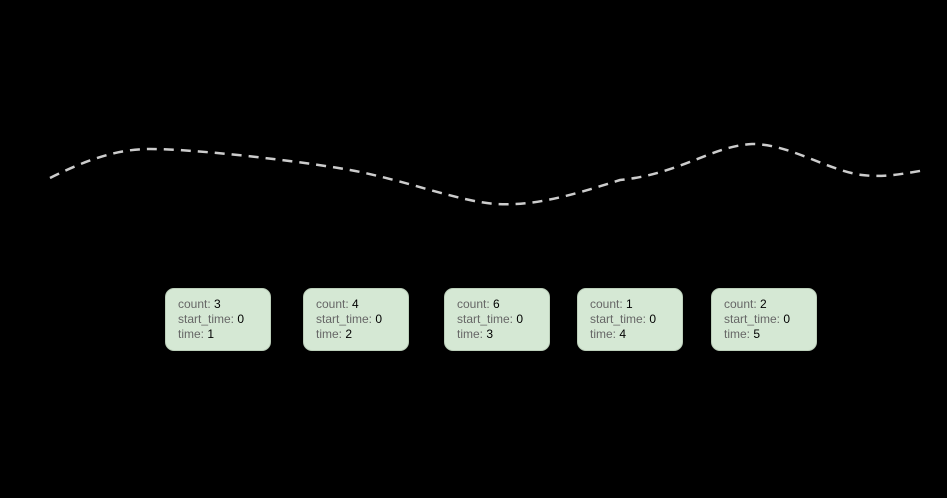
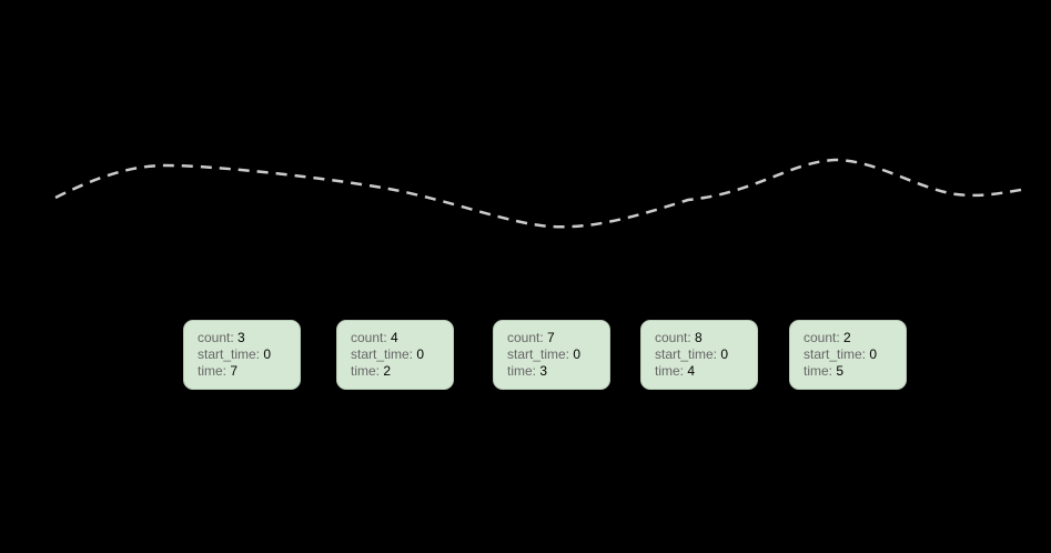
  count: 3
  start_time: 0
- time: 1
+ time: 7
  count: 4
  start_time: 0
  time: 2
- count: 6
+ count: 7
  start_time: 0
  time: 3
- count: 1
+ count: 8
  start_time: 0
  time: 4
  count: 2
  start_time: 0
  time: 5
